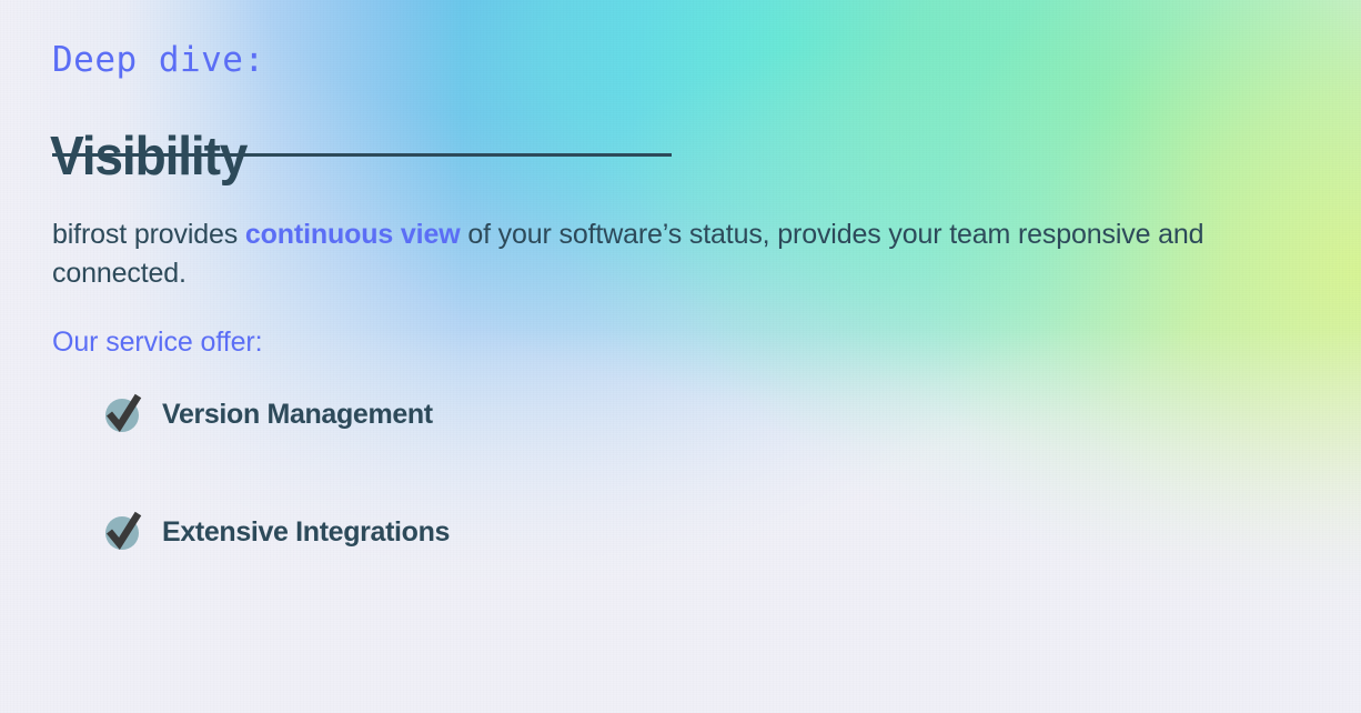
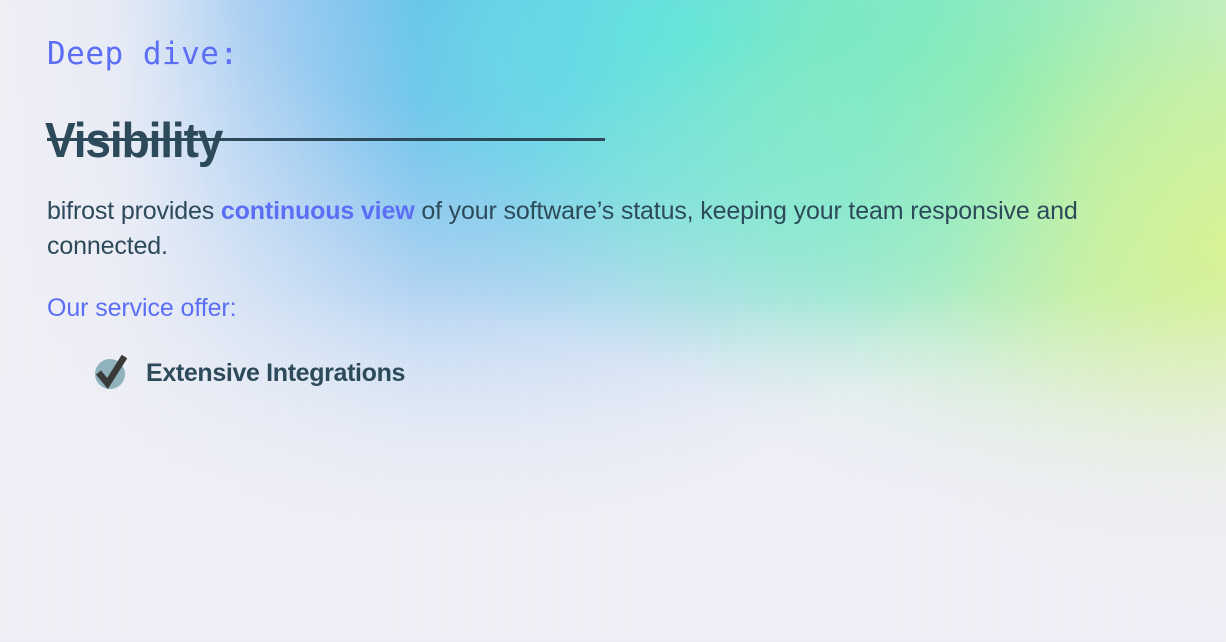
  Deep dive:
- bifrost provides continuous view of your software’s status, provides your team responsive and connected.
+ bifrost provides continuous view of your software’s status, keeping your team responsive and connected.
  Our service offer:
- Version Management
  Extensive Integrations
